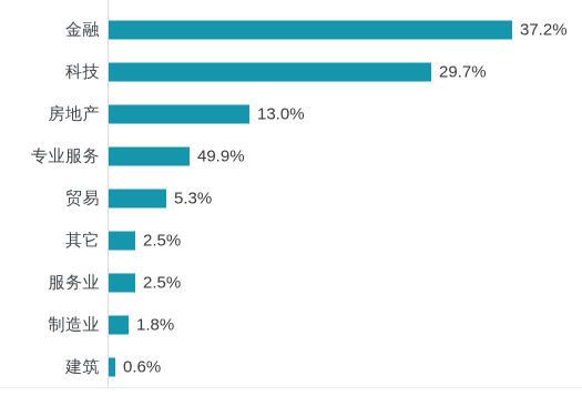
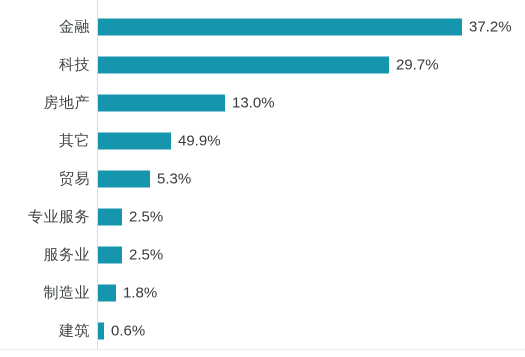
  金融
  37.2%
  科技
  29.7%
  房地产
  13.0%
- 专业服务
+ 其它
  49.9%
  贸易
  5.3%
- 其它
+ 专业服务
  2.5%
  服务业
  2.5%
  制造业
  1.8%
  建筑
  0.6%
